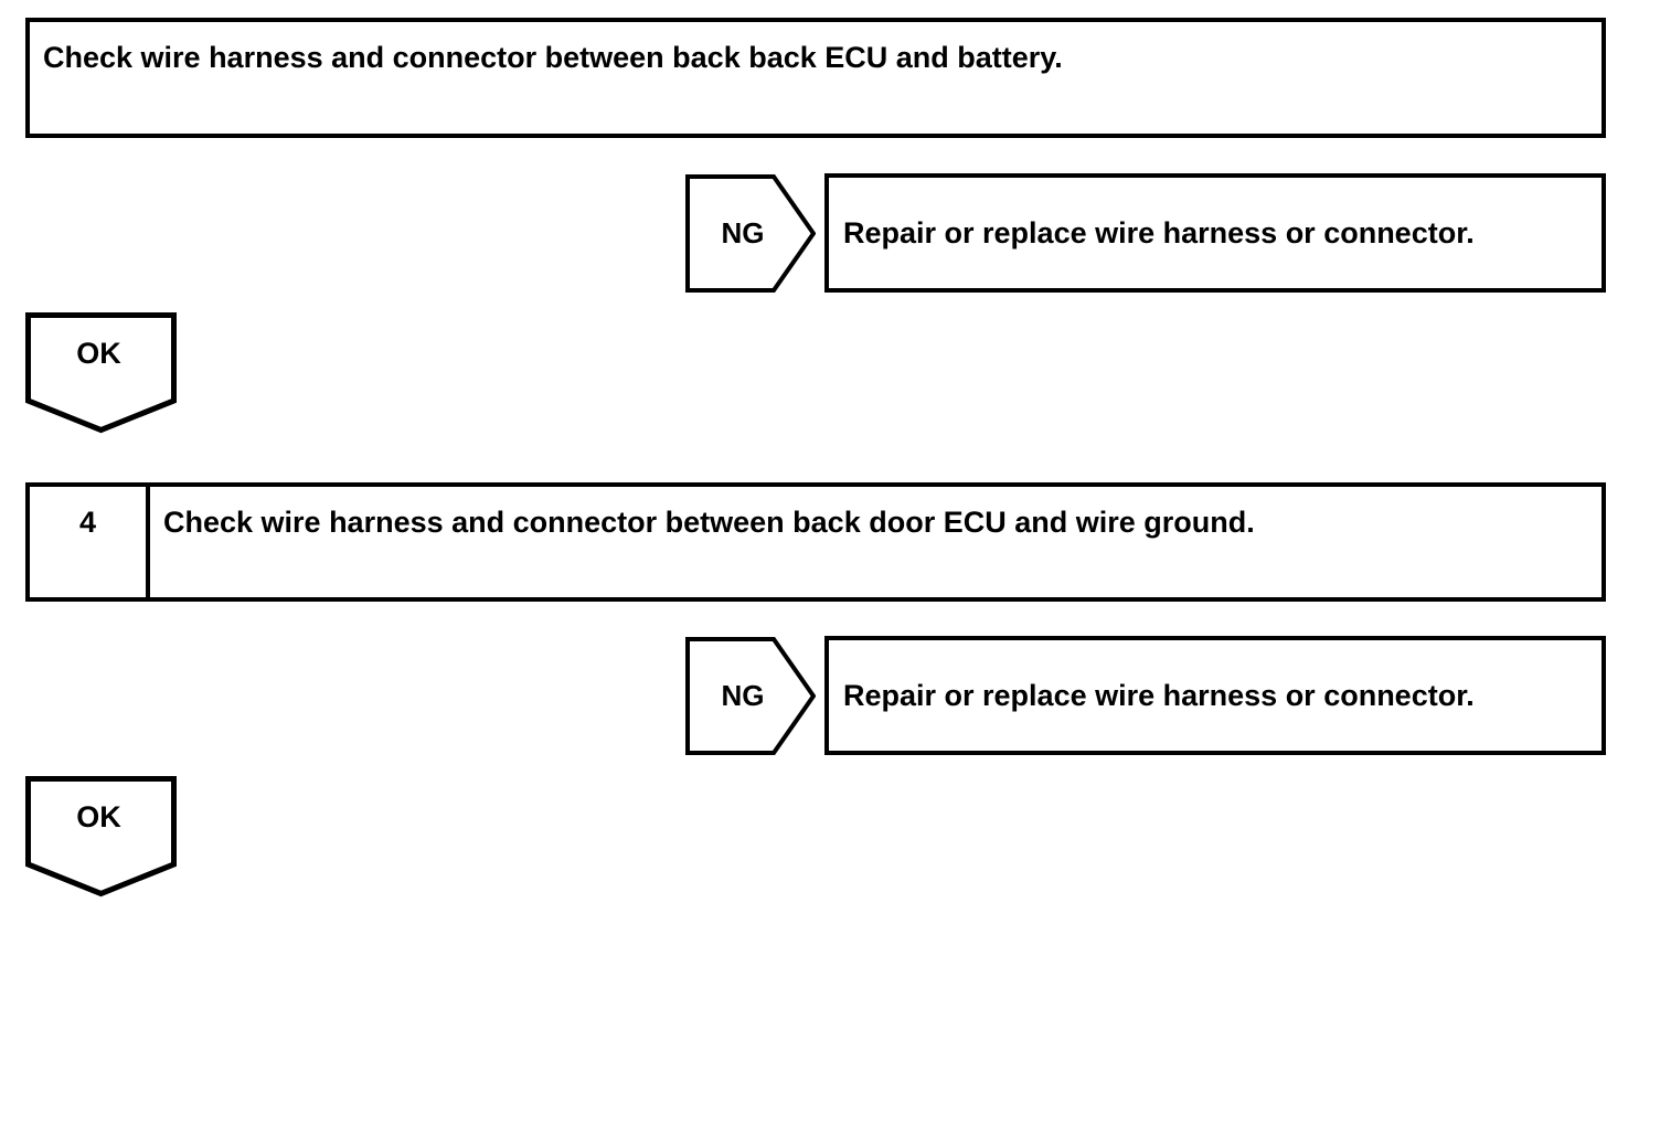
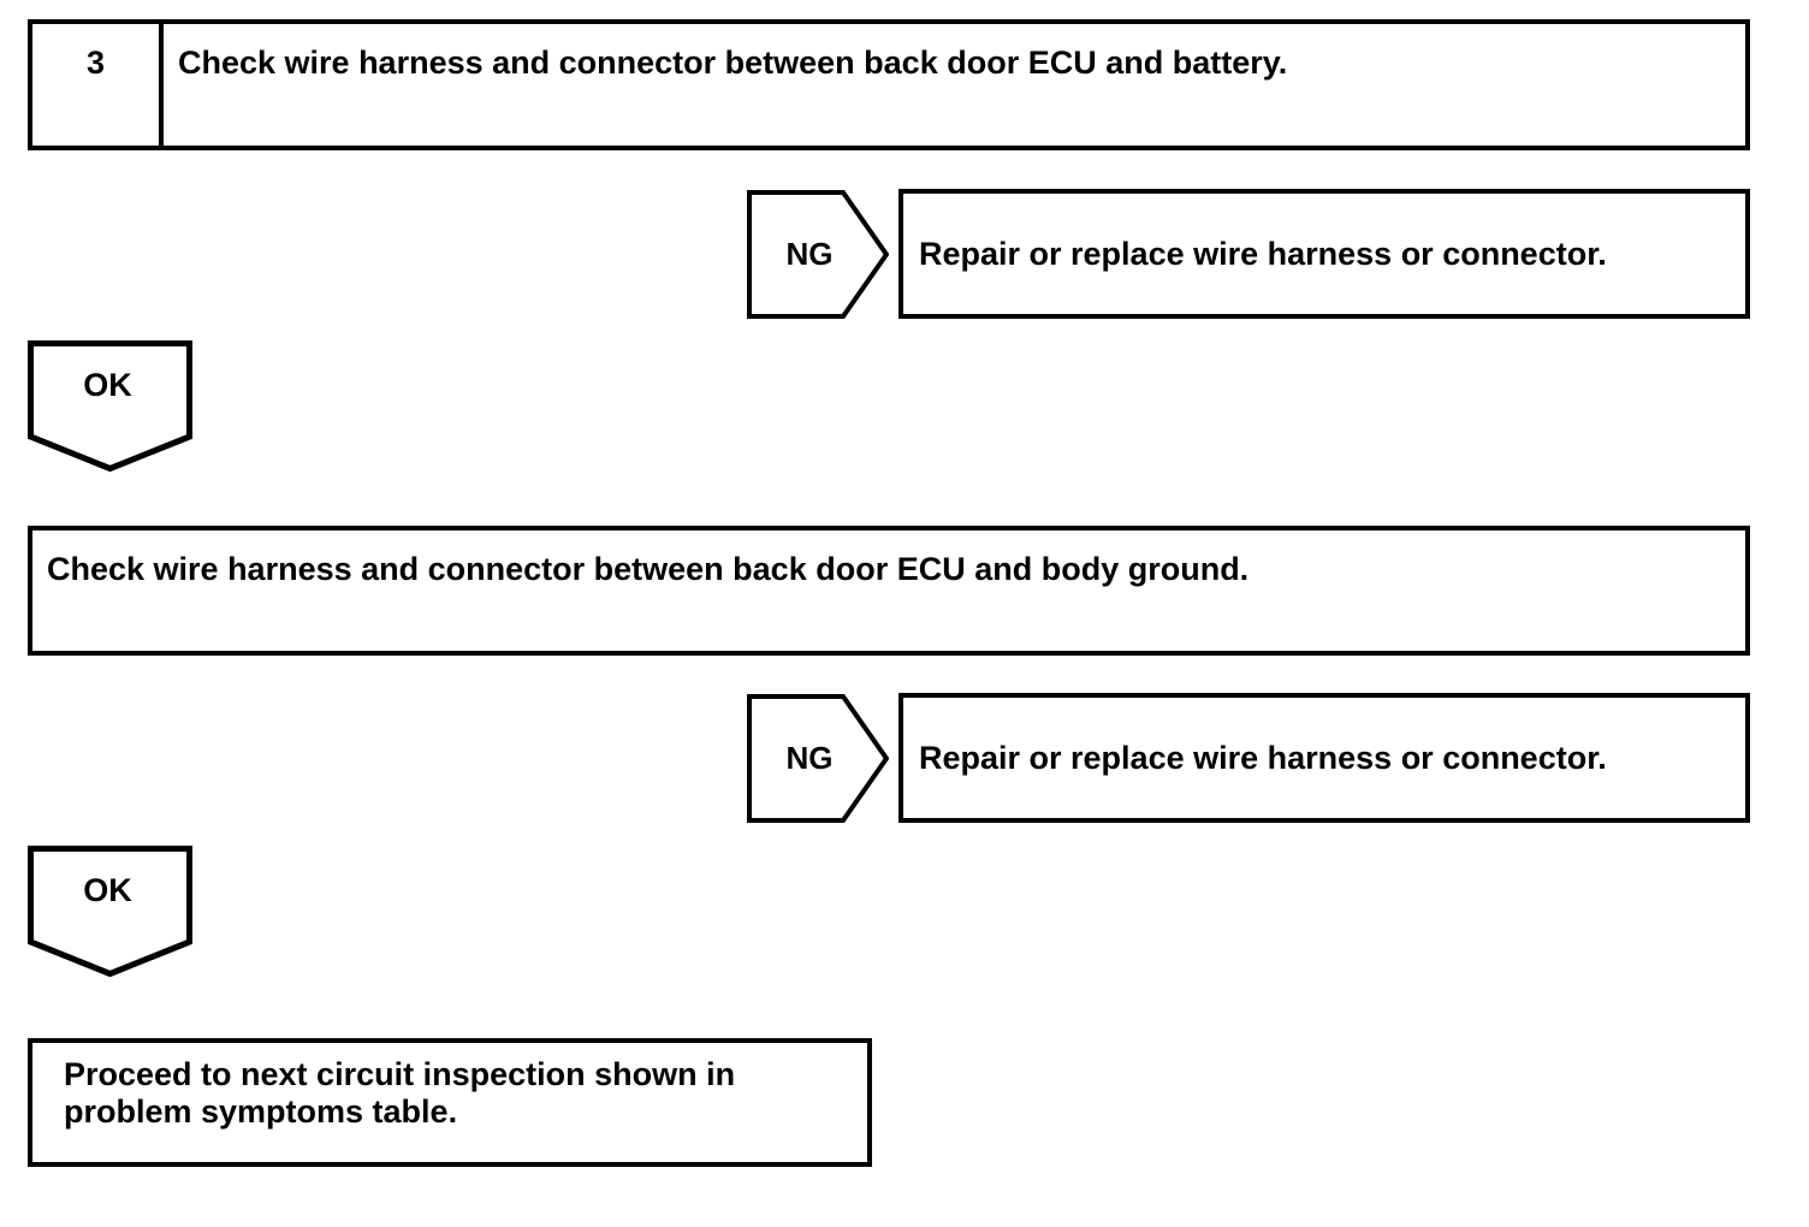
+ 3
- Check wire harness and connector between back back ECU and battery.
+ Check wire harness and connector between back door ECU and battery.
  NG
  Repair or replace wire harness or connector.
  OK
- 4
- Check wire harness and connector between back door ECU and wire ground.
+ Check wire harness and connector between back door ECU and body ground.
  NG
  Repair or replace wire harness or connector.
  OK
+ Proceed to next circuit inspection shown in
+ problem symptoms table.
